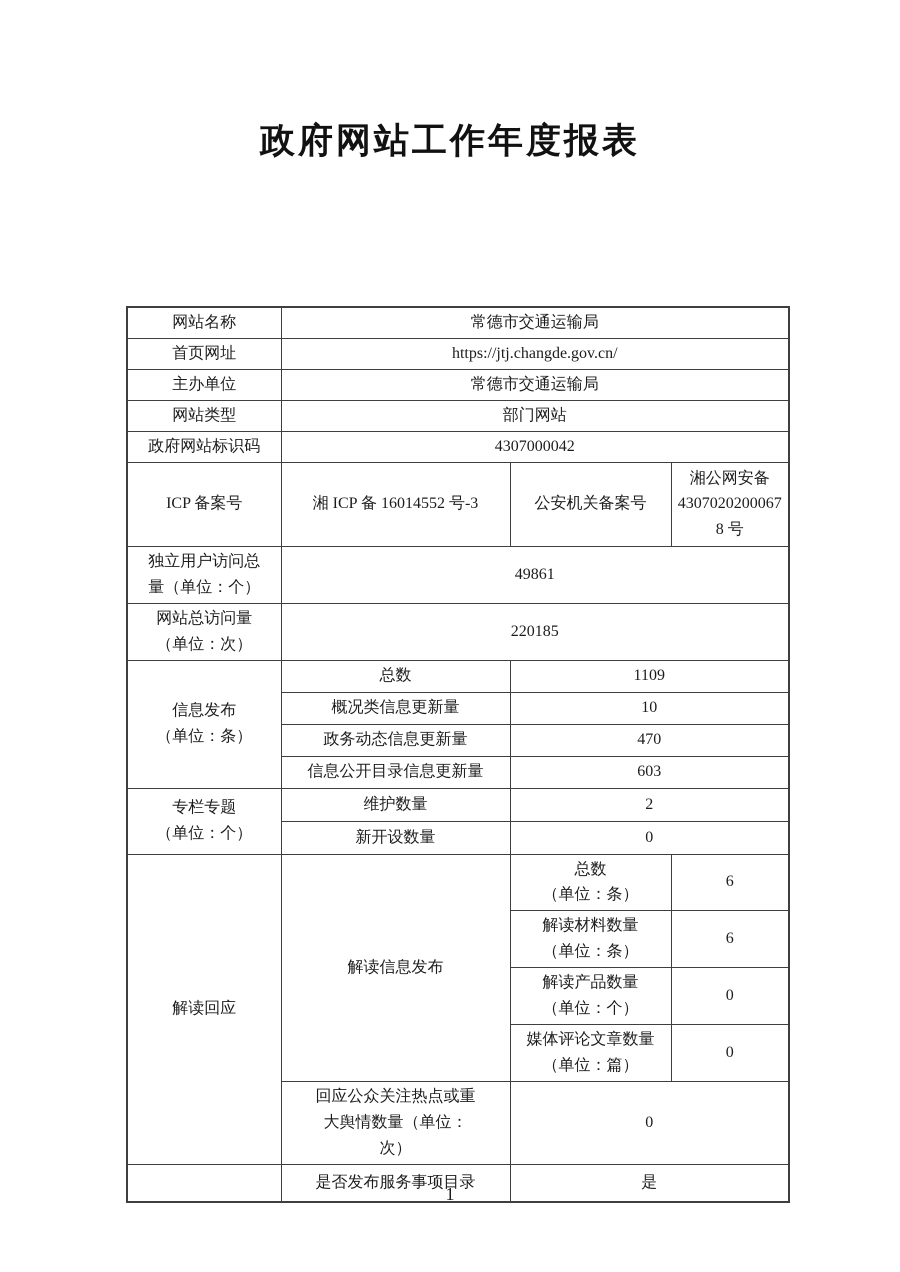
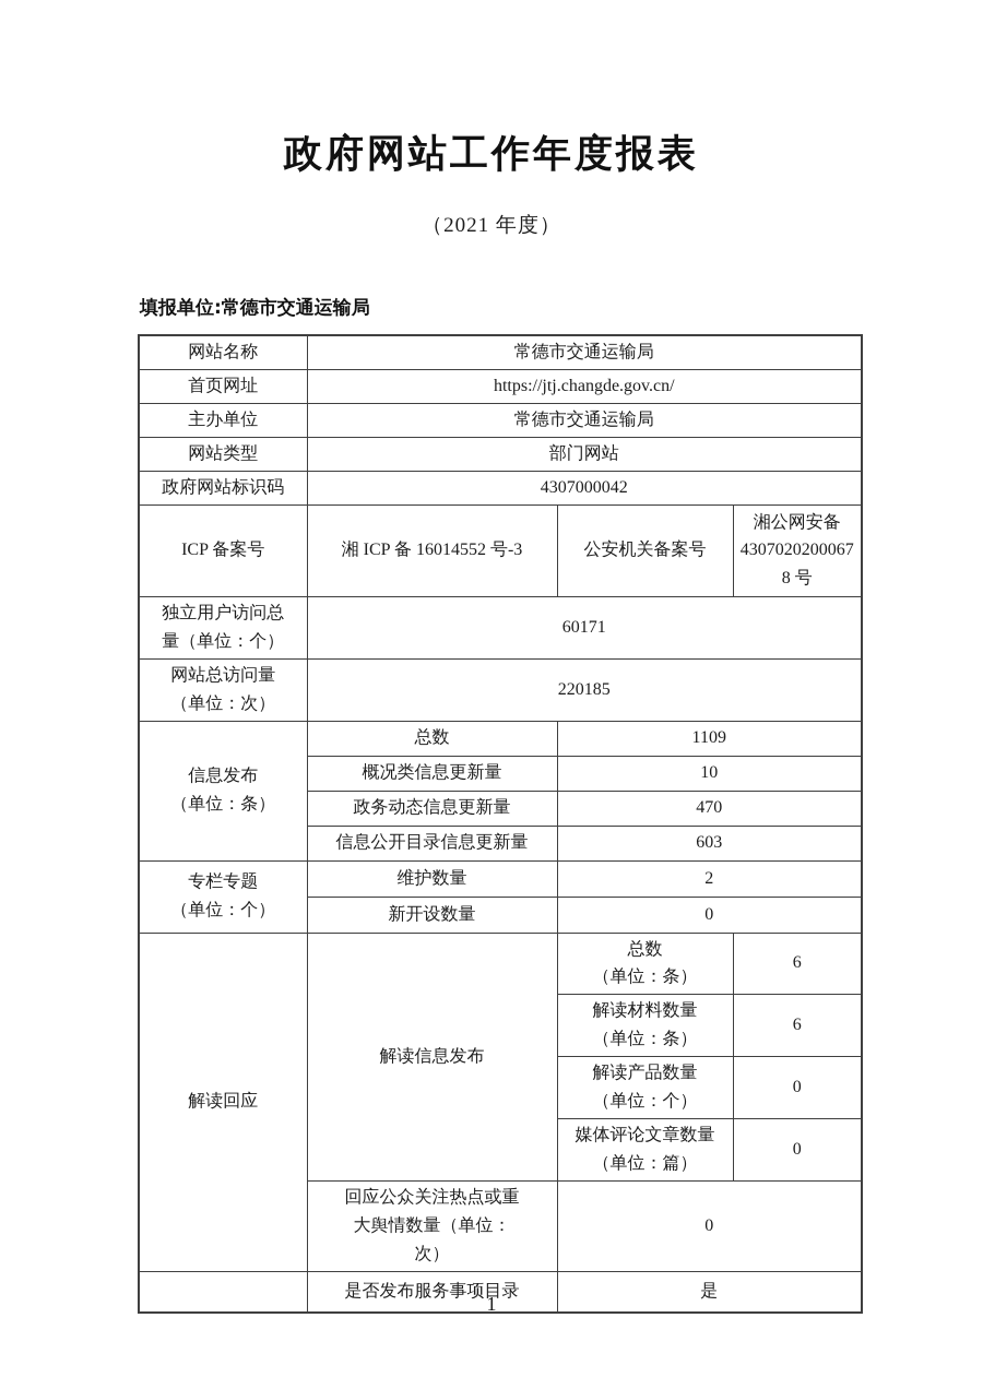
  政府网站工作年度报表
+ （2021 年度）
+ 填报单位:常德市交通运输局
  网站名称	常德市交通运输局
  首页网址	https://jtj.changde.gov.cn/
  主办单位	常德市交通运输局
  网站类型	部门网站
  政府网站标识码	4307000042
  ICP 备案号	湘 ICP 备 16014552 号-3	公安机关备案号	湘公网安备 43070202000678 号
- 独立用户访问总量（单位：个）	49861
+ 独立用户访问总量（单位：个）	60171
  网站总访问量（单位：次）	220185
  信息发布 （单位：条）	总数	1109
  概况类信息更新量	10
  政务动态信息更新量	470
  信息公开目录信息更新量	603
  专栏专题 （单位：个）	维护数量	2
  新开设数量	0
  解读回应	解读信息发布	总数 （单位：条）	6
  解读材料数量 （单位：条）	6
  解读产品数量 （单位：个）	0
  媒体评论文章数量 （单位：篇）	0
  回应公众关注热点或重大舆情数量（单位：次）	0
  	是否发布服务事项目录	是
  1
